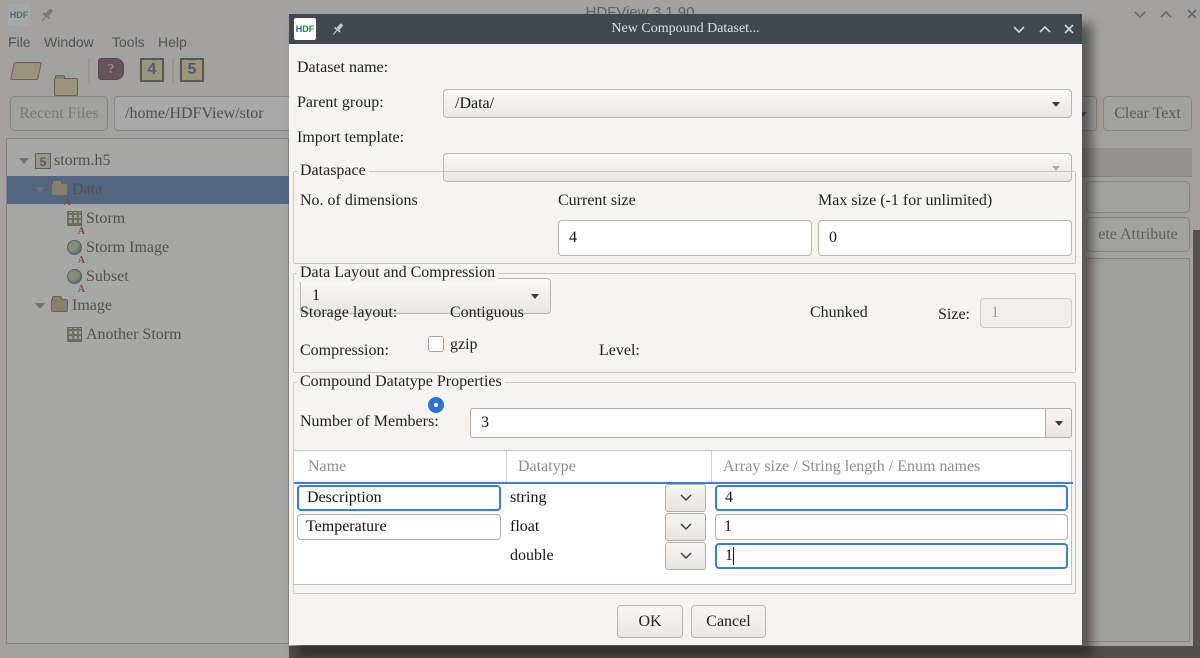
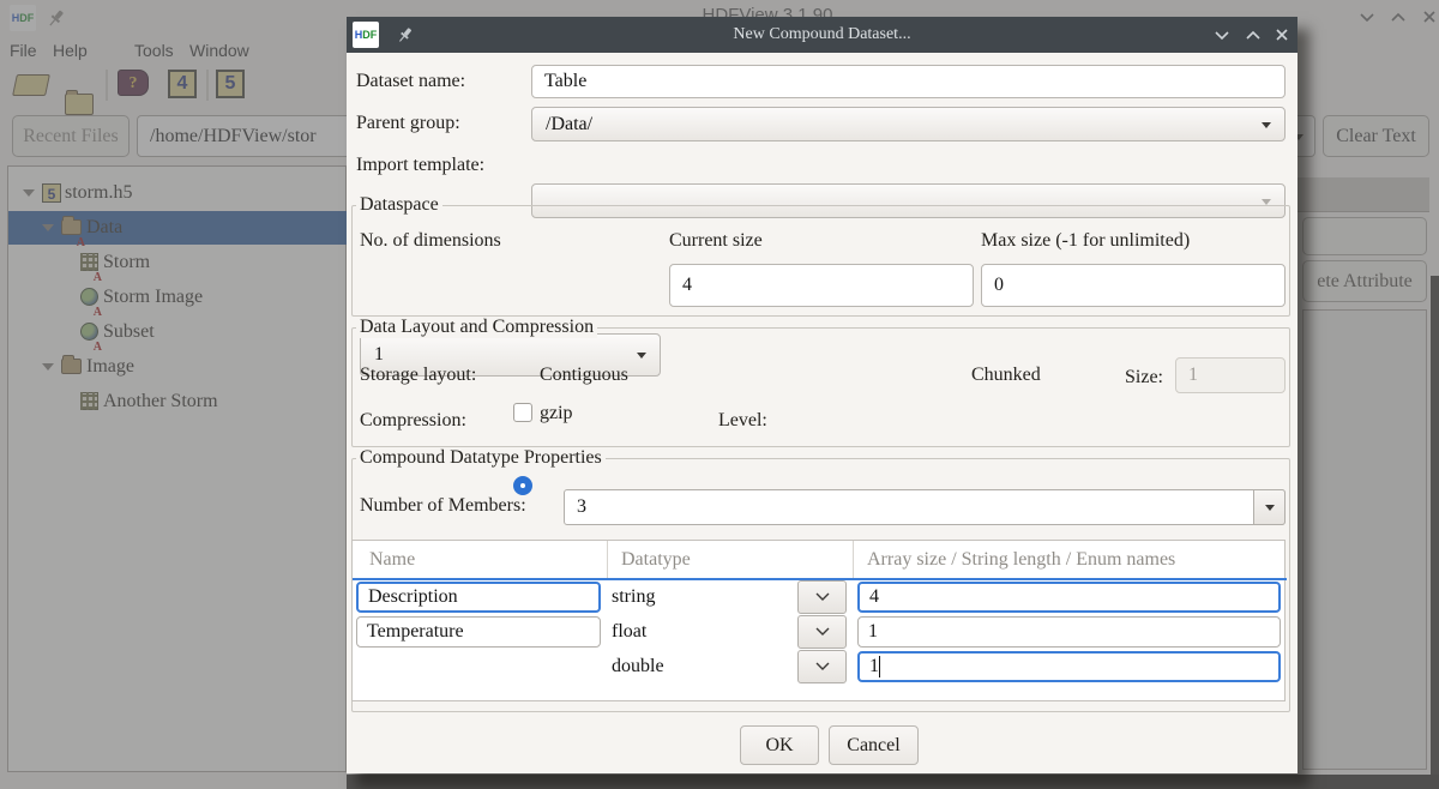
  HDF
  HDFView 3.1.90
  File
- Window
+ Help
  Tools
- Help
+ Window
  ?
  4
  5
  Recent Files
  /home/HDFView/stor
  Clear Text
  ete Attribute
  5
  storm.h5
  A
  Data
  A
  Storm
  A
  Storm Image
  A
  Subset
  Image
  Another Storm
  New Compound Dataset...
  HDF
  Dataset name:
+ Table
  Parent group:
  /Data/
  Import template:
  Dataspace
  No. of dimensions
  Current size
  Max size (-1 for unlimited)
  1
  4
  0
  Data Layout and Compression
  Storage layout:
  Contiguous
  Chunked
  Size:
  1
  Compression:
  gzip
  Level:
  Compound Datatype Properties
  Number of Members:
  3
  Name
  Datatype
  Array size / String length / Enum names
  Description
  string
  4
  Temperature
  float
  1
  double
  1
  OK
  Cancel
